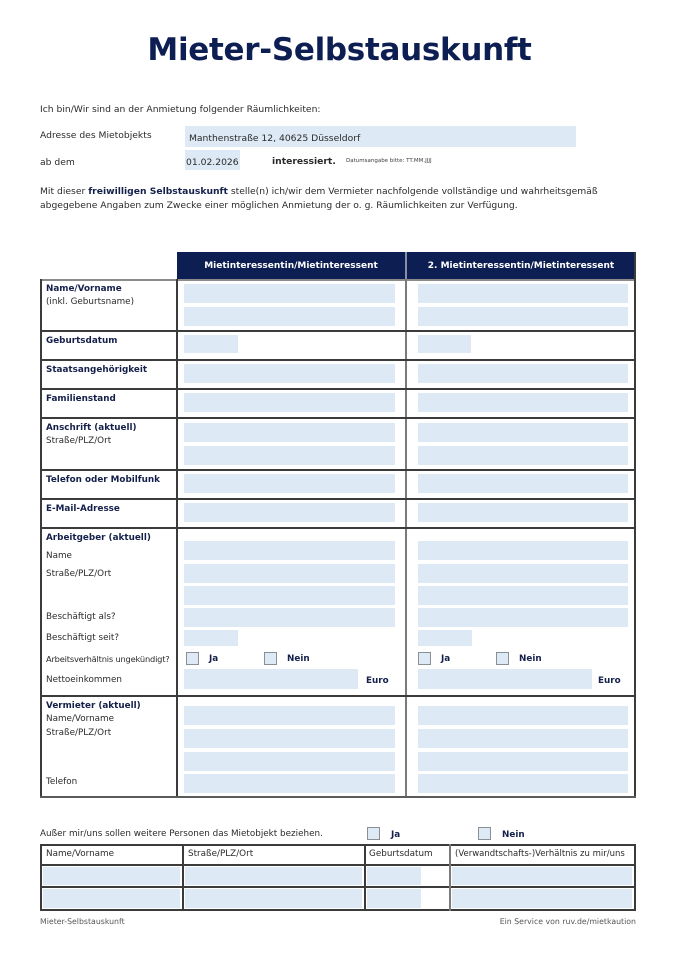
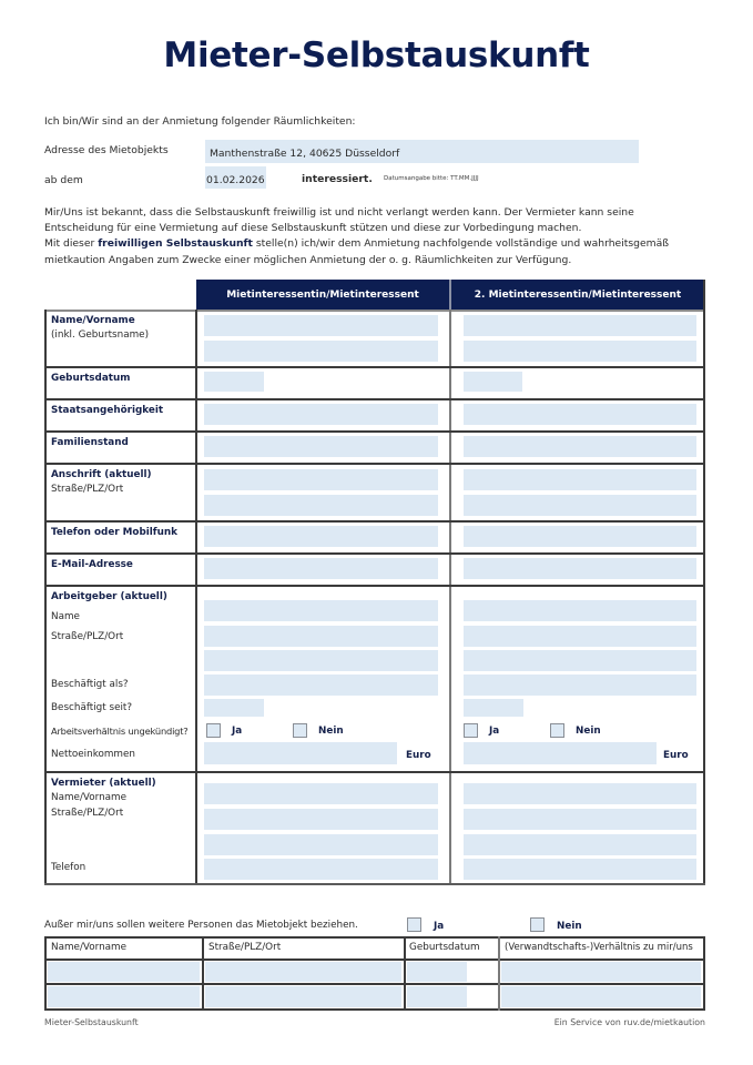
  Mieter-Selbstauskunft
  Ich bin/Wir sind an der Anmietung folgender Räumlichkeiten:
  Adresse des Mietobjekts
  Manthenstraße 12, 40625 Düsseldorf
  ab dem
  01.02.2026
  interessiert.
+ Mir/Uns ist bekannt, dass die Selbstauskunft freiwillig ist und nicht verlangt werden kann. Der Vermieter kann seine
+ Entscheidung für eine Vermietung auf diese Selbstauskunft stützen und diese zur Vorbedingung machen.
- Mit dieser freiwilligen Selbstauskunft stelle(n) ich/wir dem Vermieter nachfolgende vollständige und wahrheitsgemäß
+ Mit dieser freiwilligen Selbstauskunft stelle(n) ich/wir dem Anmietung nachfolgende vollständige und wahrheitsgemäß
- abgegebene Angaben zum Zwecke einer möglichen Anmietung der o. g. Räumlichkeiten zur Verfügung.
+ mietkaution Angaben zum Zwecke einer möglichen Anmietung der o. g. Räumlichkeiten zur Verfügung.
  Mietinteressentin/Mietinteressent
  2. Mietinteressentin/Mietinteressent
  Name/Vorname
  (inkl. Geburtsname)
  Geburtsdatum
  Staatsangehörigkeit
  Familienstand
  Anschrift (aktuell)
  Straße/PLZ/Ort
  Telefon oder Mobilfunk
  E-Mail-Adresse
  Arbeitgeber (aktuell)
  Name
  Straße/PLZ/Ort
  Beschäftigt als?
  Beschäftigt seit?
  Arbeitsverhältnis ungekündigt?
  Nettoeinkommen
  Ja
  Nein
  Euro
  Ja
  Nein
  Euro
  Vermieter (aktuell)
  Name/Vorname
  Straße/PLZ/Ort
  Telefon
  Außer mir/uns sollen weitere Personen das Mietobjekt beziehen.
  Ja
  Nein
  Name/Vorname
  Straße/PLZ/Ort
  Geburtsdatum
  (Verwandtschafts-)Verhältnis zu mir/uns
  Mieter-Selbstauskunft
  Ein Service von ruv.de/mietkaution
